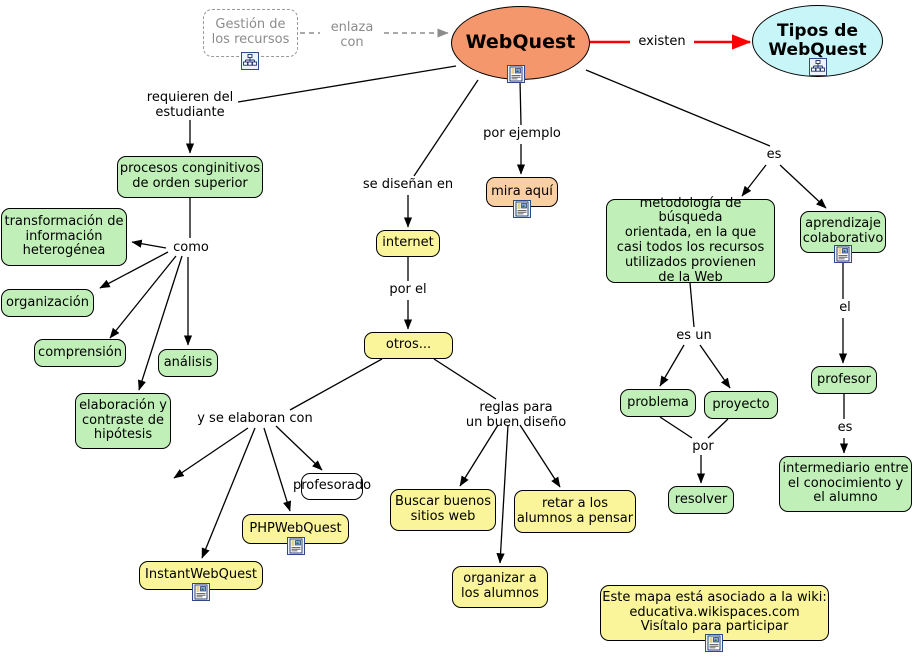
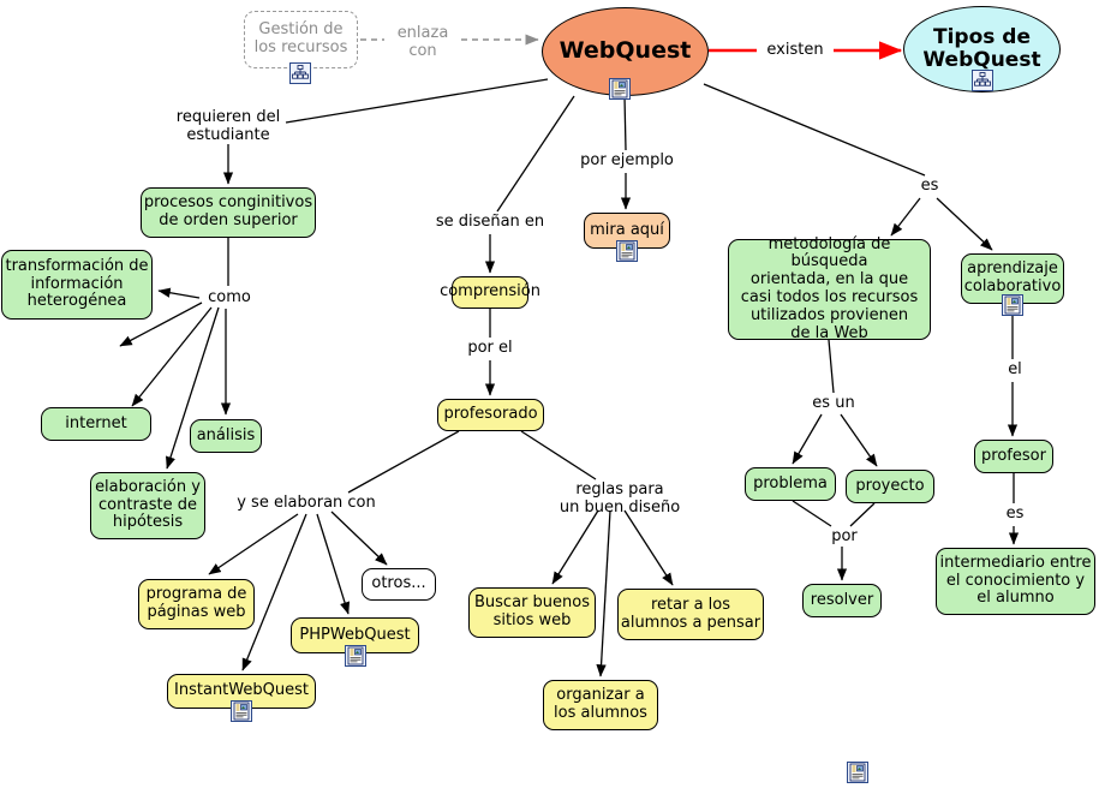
  Gestión de
  los recursos
  WebQuest
  Tipos de
  WebQuest
  procesos conginitivos
  de orden superior
  transformación de
  información
  heterogénea
- organización
- comprensión
+ internet
  análisis
  elaboración y
  contraste de
  hipótesis
- internet
+ comprensión
- otros...
+ profesorado
  mira aquí
  metodología de búsqueda
  orientada, en la que
  casi todos los recursos
  utilizados provienen
  de la Web
  aprendizaje
  colaborativo
  problema
  proyecto
  resolver
  profesor
  intermediario entre
  el conocimiento y
  el alumno
+ programa de
+ páginas web
  PHPWebQuest
- profesorado
+ otros...
  InstantWebQuest
  Buscar buenos
  sitios web
  retar a los
  alumnos a pensar
  organizar a
  los alumnos
- Este mapa está asociado a la wiki:
- educativa.wikispaces.com
- Visítalo para participar
  enlaza
  con
  existen
  requieren del
  estudiante
  como
  se diseñan en
  por el
  por ejemplo
  y se elaboran con
  reglas para
  un buen diseño
  es
  es un
  por
  el
  es
